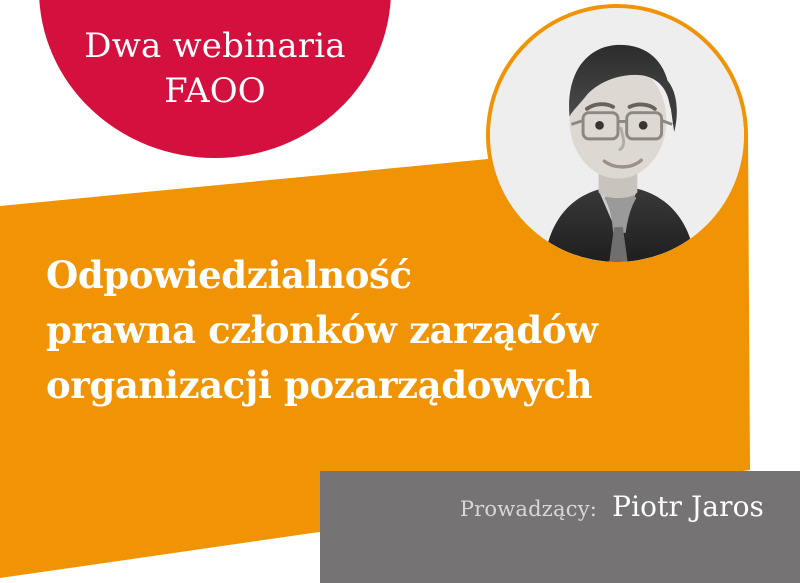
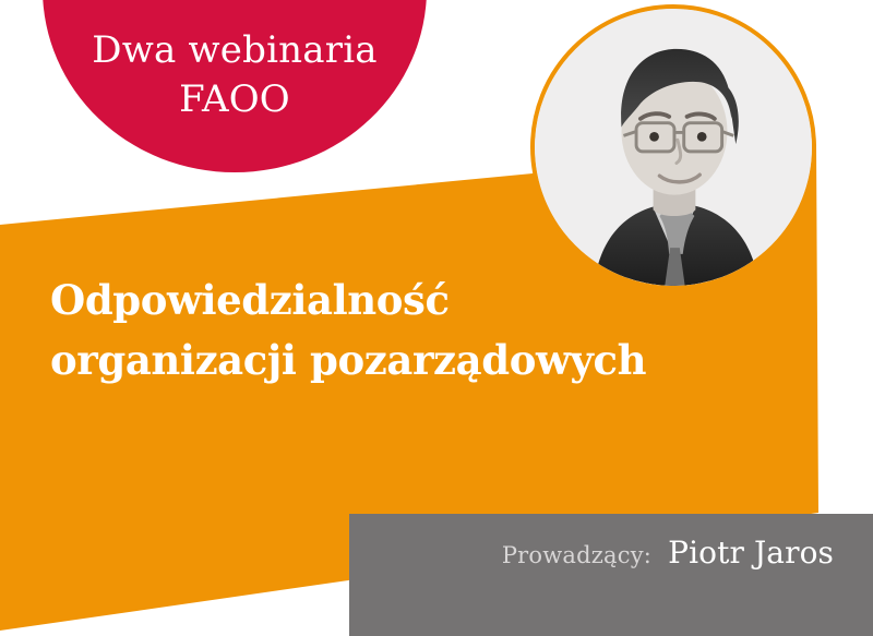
  Dwa webinaria
  FAOO
  Odpowiedzialność
- prawna członków zarządów
  organizacji pozarządowych
  Prowadzący: Piotr Jaros
